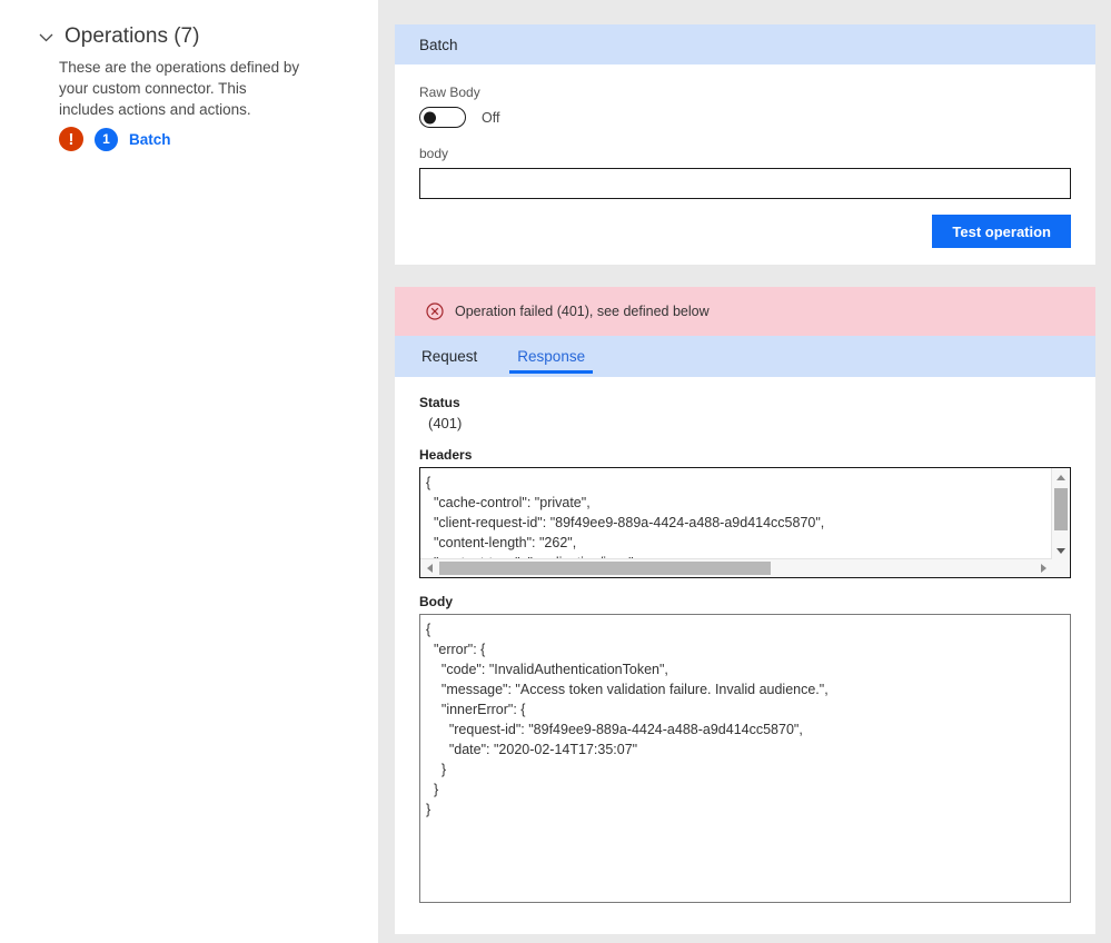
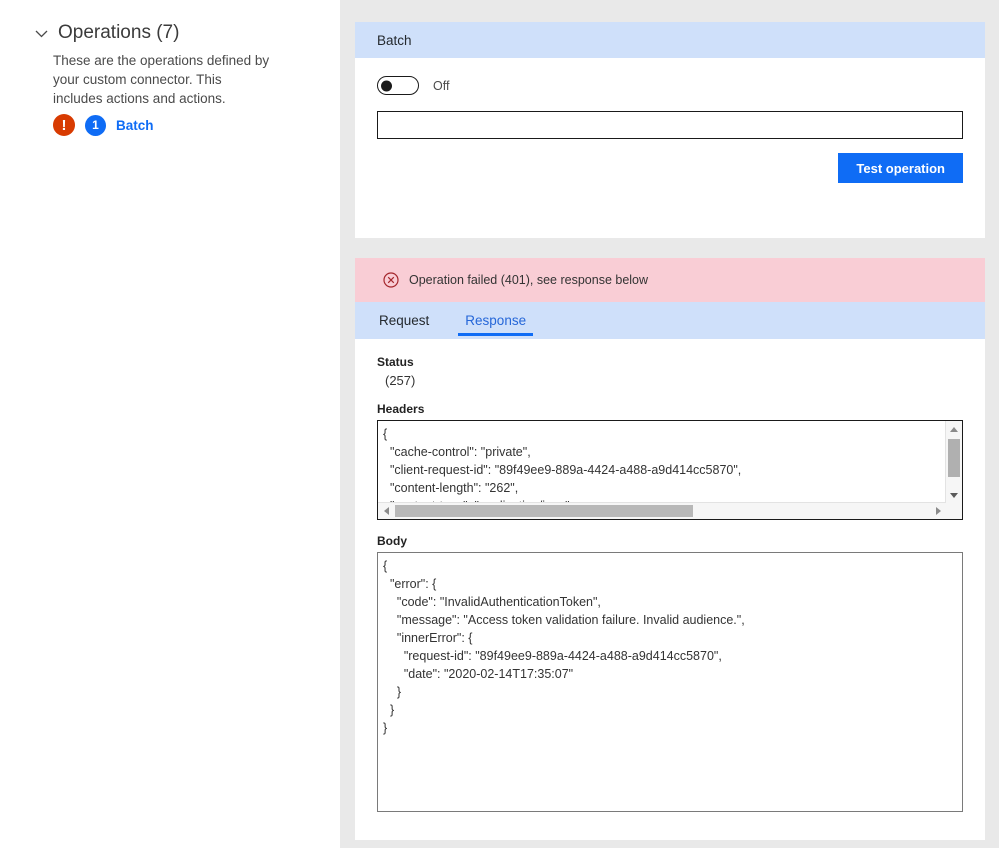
  Operations (7)
  These are the operations defined by your custom connector. This includes actions and actions.
  !
  1
  Batch
  Batch
- Raw Body
  Off
- body
  Test operation
- Operation failed (401), see defined below
+ Operation failed (401), see response below
  Request
  Response
  Status
- (401)
+ (257)
  Headers
  {
  "cache-control": "private",
  "client-request-id": "89f49ee9-889a-4424-a488-a9d414cc5870",
  "content-length": "262",
  Body
  {
  "error": {
  "code": "InvalidAuthenticationToken",
  "message": "Access token validation failure. Invalid audience.",
  "innerError": {
  "request-id": "89f49ee9-889a-4424-a488-a9d414cc5870",
  "date": "2020-02-14T17:35:07"
  }
  }
  }
